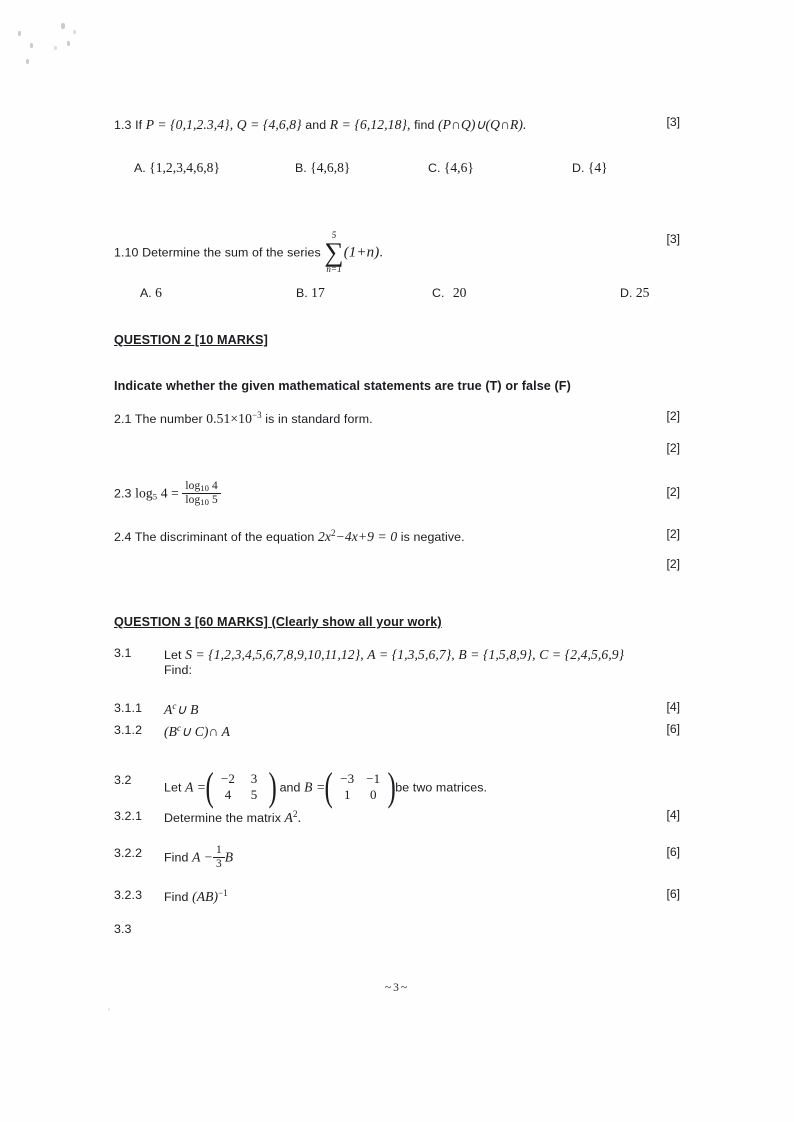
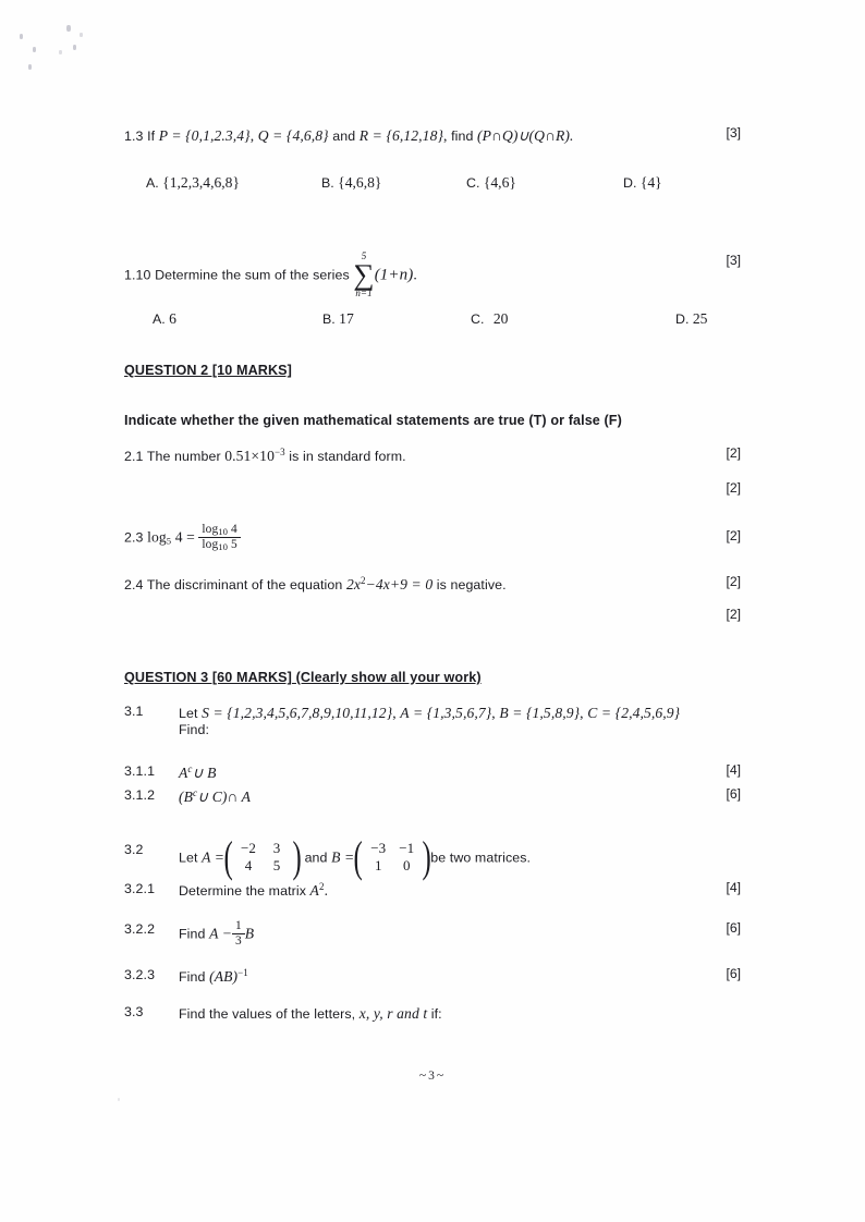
  1.3 If P = {0,1,2.3,4}, Q = {4,6,8} and R = {6,12,18}, find (P∩Q)∪(Q∩R).
  [3]
  A. {1,2,3,4,6,8}
  B. {4,6,8}
  C. {4,6}
  D. {4}
  1.10 Determine the sum of the series
  5
  ∑
  n=1
  (1+n).
  [3]
  A. 6
  B. 17
  C. 20
  D. 25
  QUESTION 2 [10 MARKS]
  Indicate whether the given mathematical statements are true (T) or false (F)
  2.1 The number 0.51×10−3 is in standard form.
  [2]
  [2]
  2.3 log5 4 =
  log10 4
  log10 5
  [2]
  2.4 The discriminant of the equation 2x2−4x+9 = 0 is negative.
  [2]
  [2]
  QUESTION 3 [60 MARKS] (Clearly show all your work)
  3.1
  Let S = {1,2,3,4,5,6,7,8,9,10,11,12}, A = {1,3,5,6,7}, B = {1,5,8,9}, C = {2,4,5,6,9}
  Find:
  3.1.1
  Ac∪ B
  [4]
  3.1.2
  (Bc∪ C)∩ A
  [6]
  3.2
  Let A =
  (
  −2 3
  4 5
  )
  and B =
  (
  −3 −1
  1 0
  )
  be two matrices.
  3.2.1
  Determine the matrix A2.
  [4]
  3.2.2
  Find A −
  1
  3
  B
  [6]
  3.2.3
  Find (AB)−1
  [6]
  3.3
+ Find the values of the letters, x, y, r and t if:
  ~3~
